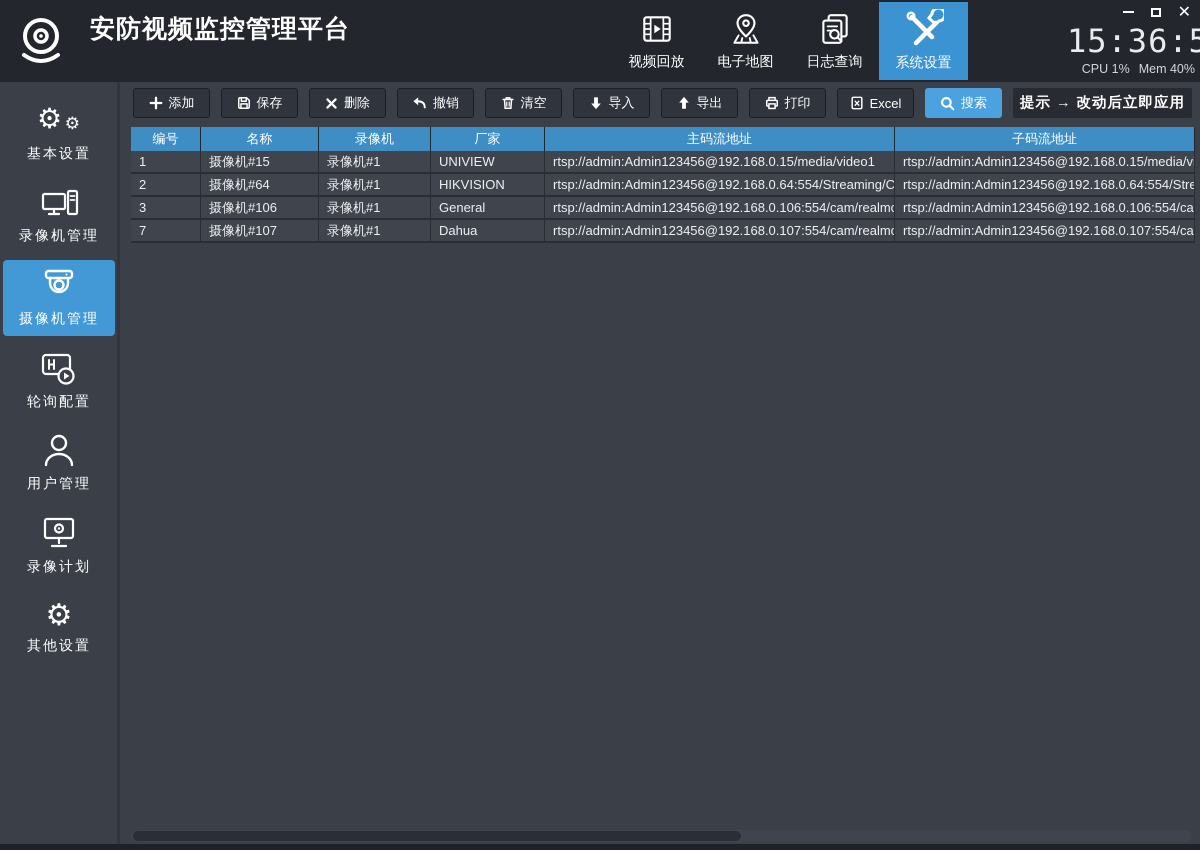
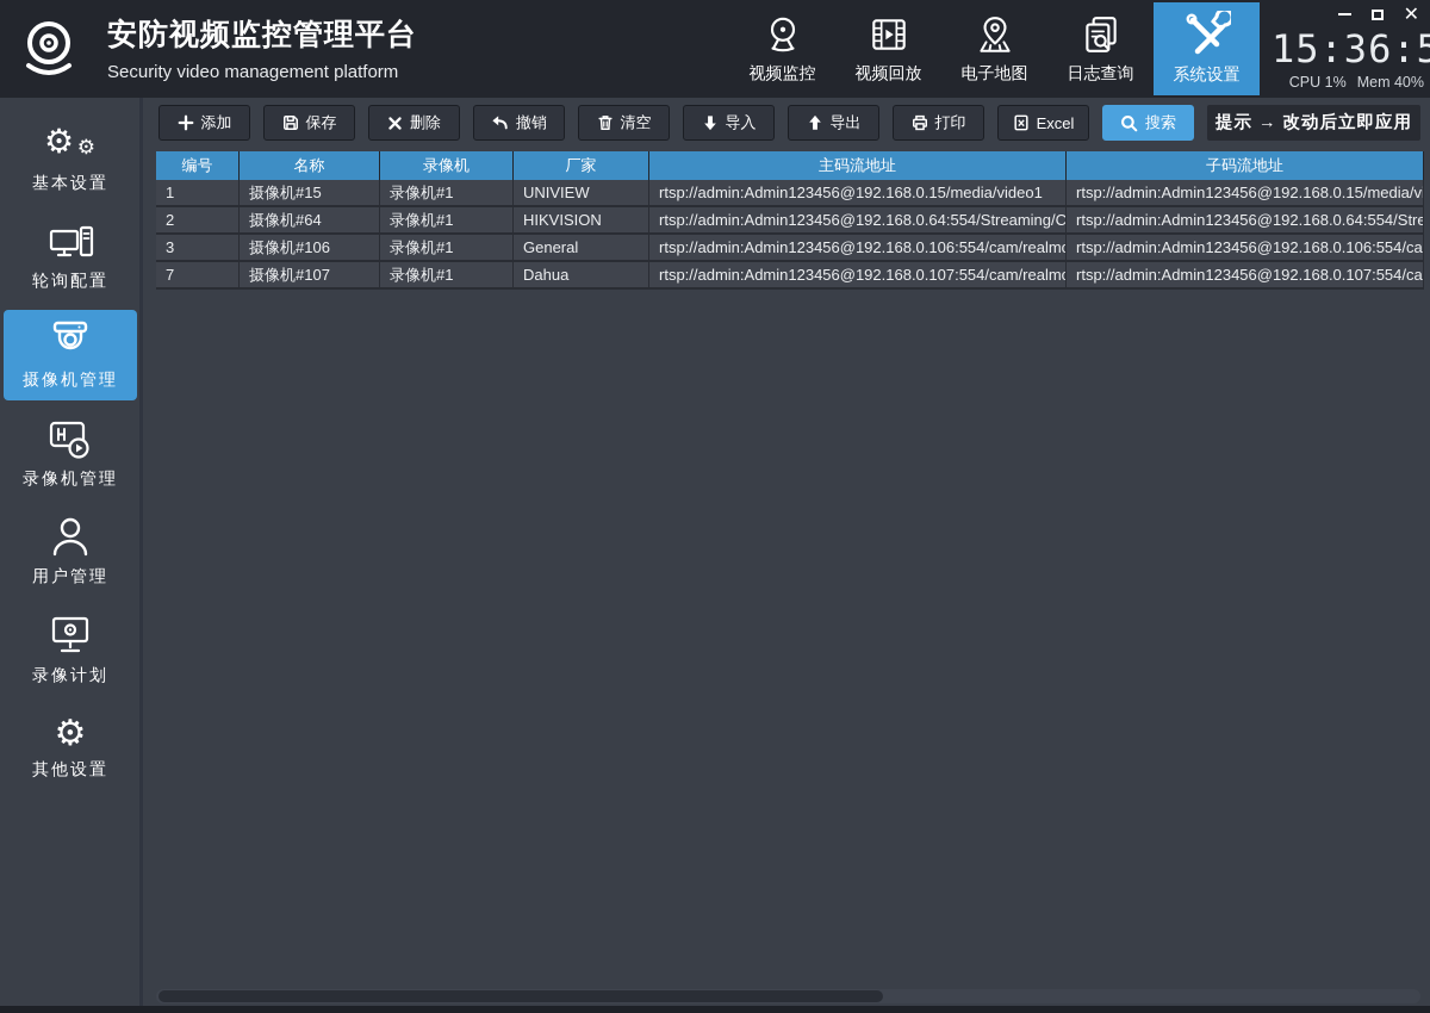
  安防视频监控管理平台
+ Security video management platform
+ 视频监控
  视频回放
  电子地图
  日志查询
  系统设置
  ✕
  15:36:5
  CPU 1%
  Mem 40%
  ⚙
  ⚙
  基本设置
- 录像机管理
+ 轮询配置
  摄像机管理
- 轮询配置
+ 录像机管理
  用户管理
  录像计划
  ⚙
  其他设置
  添加
  保存
  删除
  撤销
  清空
  导入
  导出
  打印
  Excel
  搜索
  提示 → 改动后立即应用
  编号
  名称
  录像机
  厂家
  主码流地址
  子码流地址
  1
  摄像机#15
  录像机#1
  UNIVIEW
  rtsp://admin:Admin123456@192.168.0.15/media/video1
  rtsp://admin:Admin123456@192.168.0.15/media/vi
  2
  摄像机#64
  录像机#1
  HIKVISION
  rtsp://admin:Admin123456@192.168.0.64:554/Streaming/C
  rtsp://admin:Admin123456@192.168.0.64:554/Stre
  3
  摄像机#106
  录像机#1
  General
  rtsp://admin:Admin123456@192.168.0.106:554/cam/realmo
  rtsp://admin:Admin123456@192.168.0.106:554/ca
  7
  摄像机#107
  录像机#1
  Dahua
  rtsp://admin:Admin123456@192.168.0.107:554/cam/realmo
  rtsp://admin:Admin123456@192.168.0.107:554/ca
